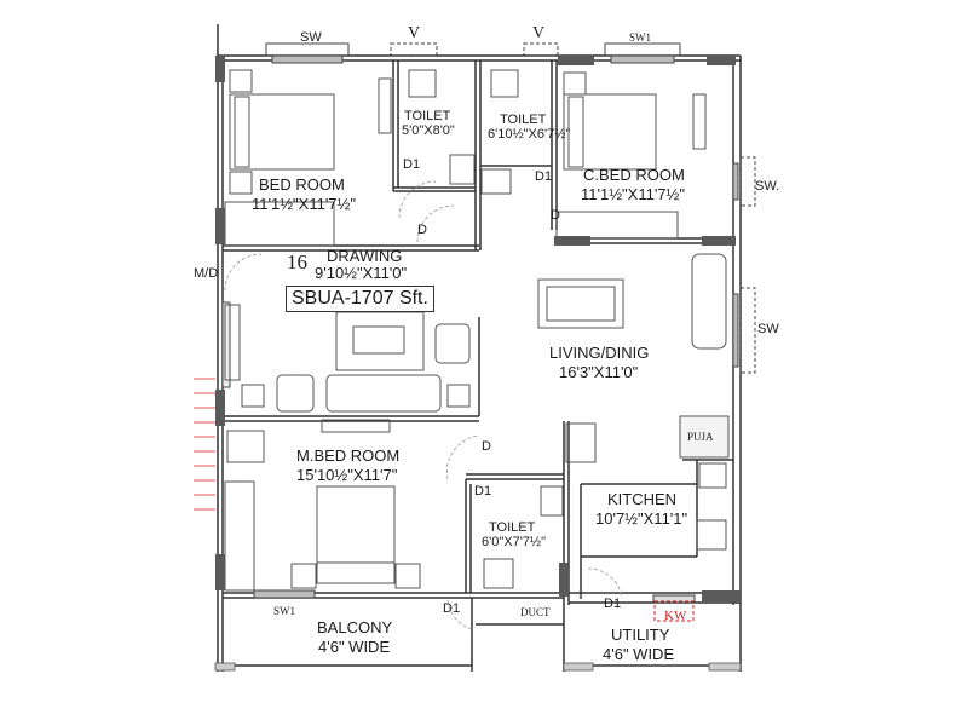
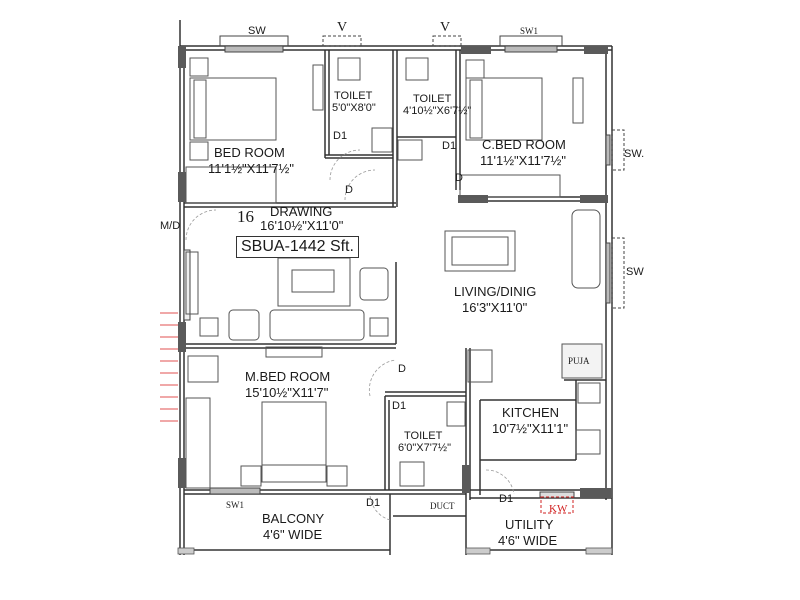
  SW
  V
  V
  SW1
  BED ROOM
  11'1½"X11'7½"
  TOILET
  5'0"X8'0"
  TOILET
- 6'10½"X6'7½"
+ 4'10½"X6'7½"
  C.BED ROOM
  11'1½"X11'7½"
  D1
  D1
  D
  D
  M/D
  16
  DRAWING
- 9'10½"X11'0"
+ 16'10½"X11'0"
- SBUA-1707 Sft.
+ SBUA-1442 Sft.
  SW.
  SW
  LIVING/DINIG
  16'3"X11'0"
  PUJA
  M.BED ROOM
  15'10½"X11'7"
  D
  D1
  TOILET
  6'0"X7'7½"
  KITCHEN
  10'7½"X11'1"
  SW1
  D1
  DUCT
  D1
  KW
  BALCONY
  4'6" WIDE
  UTILITY
  4'6" WIDE
